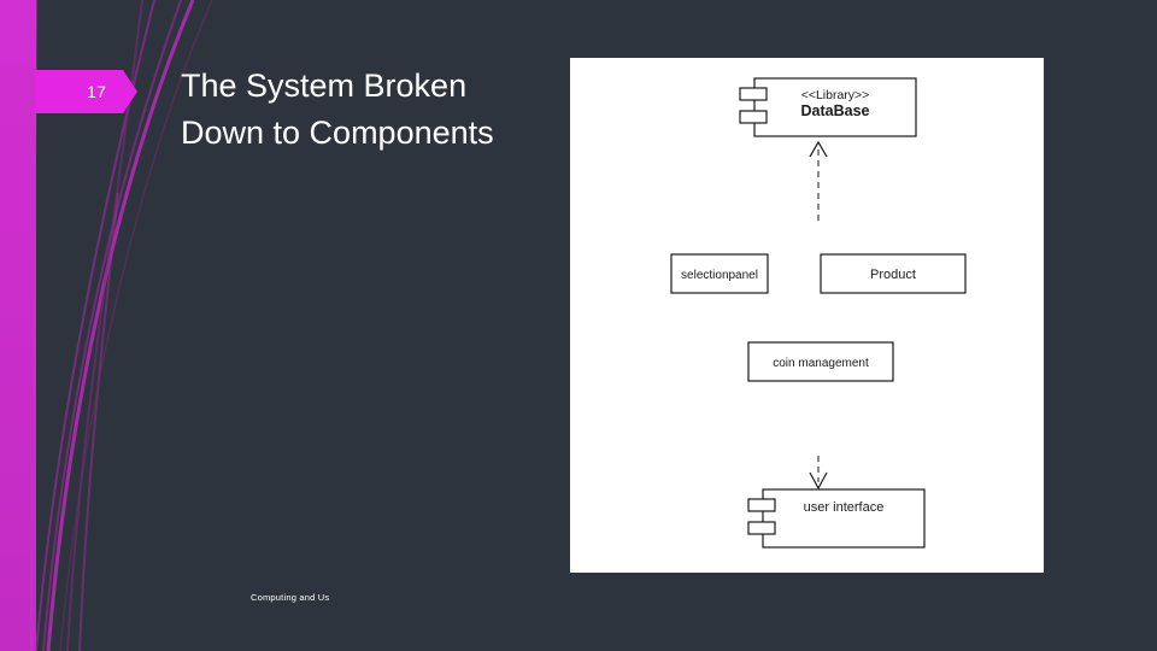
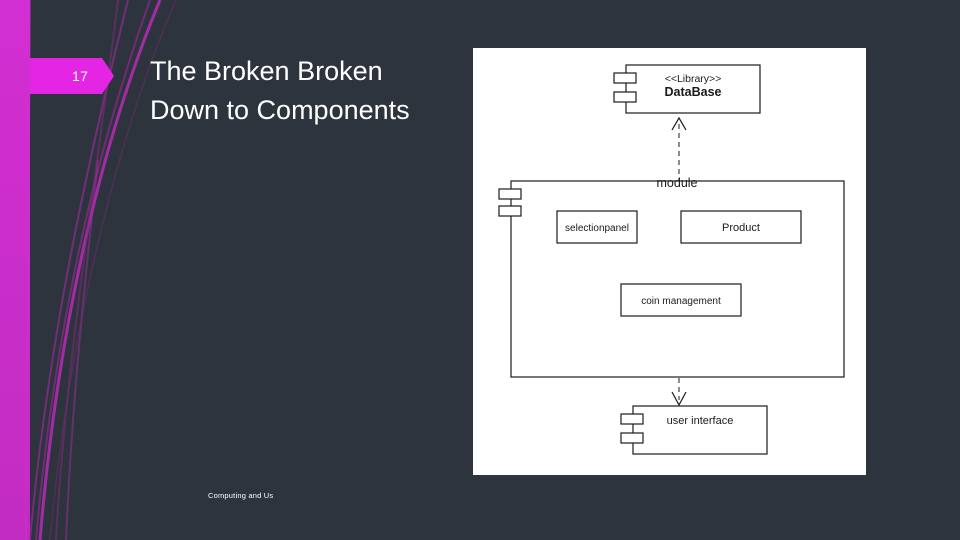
  17
- The System Broken Down to Components
+ The Broken Broken Down to Components
  Computing and Us
  <<Library>>
  DataBase
+ module
  selectionpanel
  Product
  coin management
  user interface
